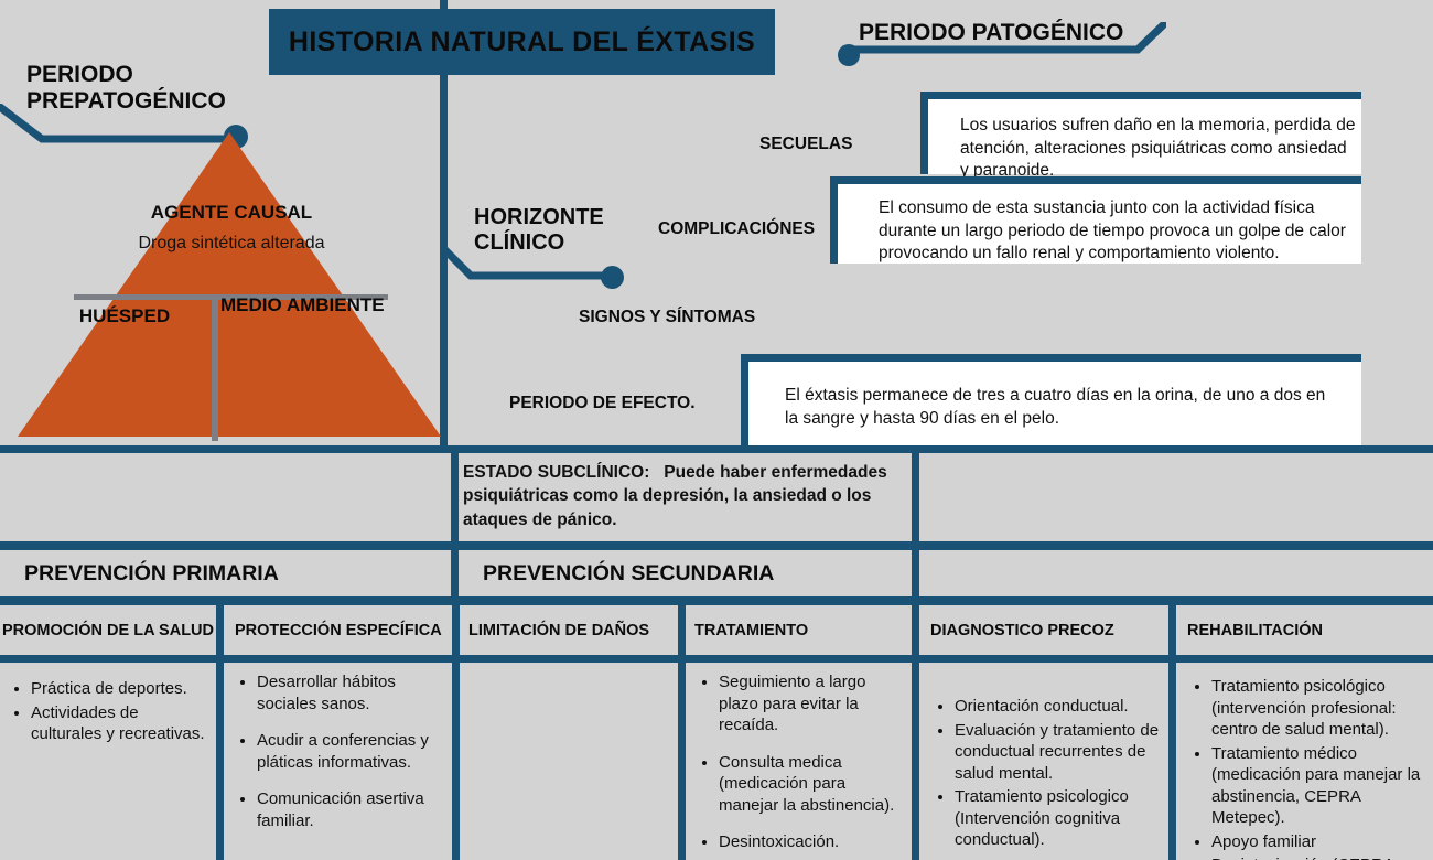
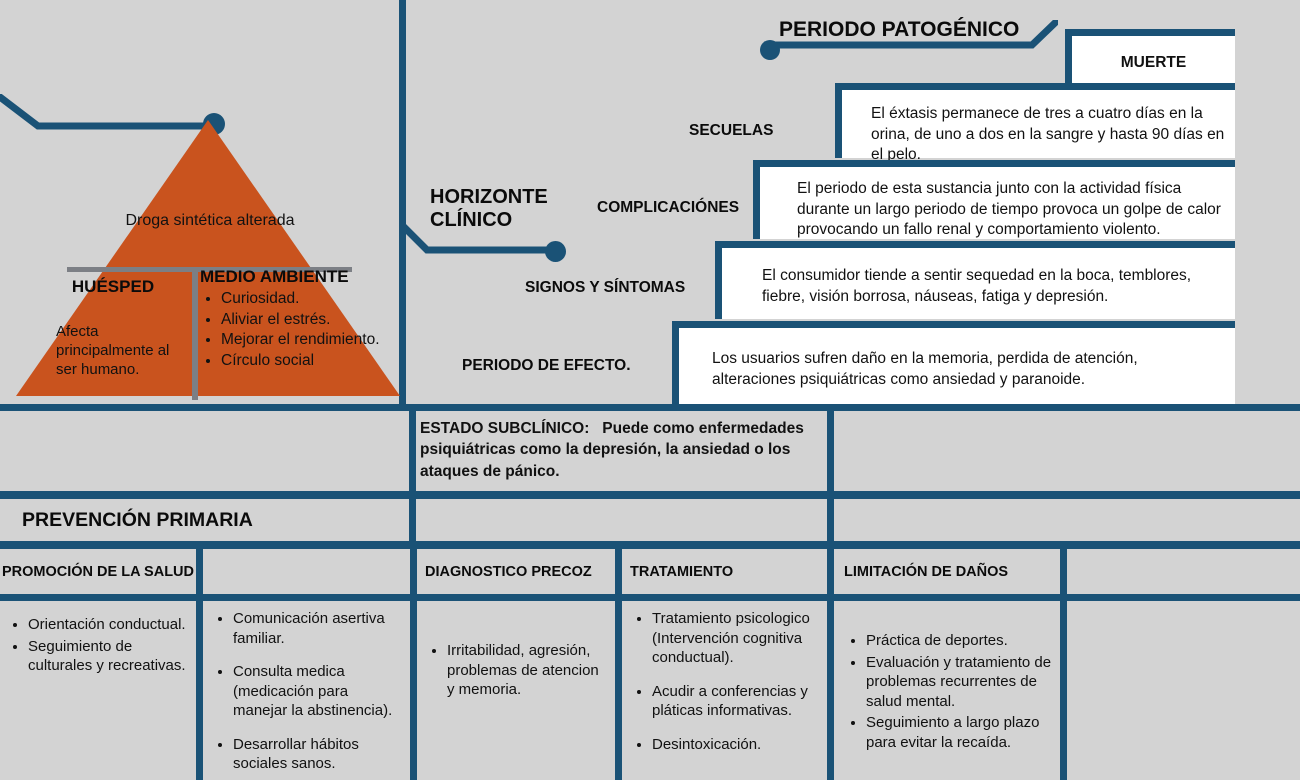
- HISTORIA NATURAL DEL ÉXTASIS
- PERIODO
- PREPATOGÉNICO
  PERIODO PATOGÉNICO
- AGENTE CAUSAL
  Droga sintética alterada
  HUÉSPED
+ Afecta principalmente al ser humano.
  MEDIO AMBIENTE
+ Curiosidad.
+ Aliviar el estrés.
+ Mejorar el rendimiento.
+ Círculo social
  HORIZONTE
  CLÍNICO
  SECUELAS
  COMPLICACIÓNES
  SIGNOS Y SÍNTOMAS
  PERIODO DE EFECTO.
+ MUERTE
- Los usuarios sufren daño en la memoria, perdida de atención, alteraciones psiquiátricas como ansiedad y paranoide.
+ El éxtasis permanece de tres a cuatro días en la orina, de uno a dos en la sangre y hasta 90 días en el pelo.
- El consumo de esta sustancia junto con la actividad física durante un largo periodo de tiempo provoca un golpe de calor provocando un fallo renal y comportamiento violento.
+ El periodo de esta sustancia junto con la actividad física durante un largo periodo de tiempo provoca un golpe de calor provocando un fallo renal y comportamiento violento.
+ El consumidor tiende a sentir sequedad en la boca, temblores, fiebre, visión borrosa, náuseas, fatiga y depresión.
- El éxtasis permanece de tres a cuatro días en la orina, de uno a dos en la sangre y hasta 90 días en el pelo.
+ Los usuarios sufren daño en la memoria, perdida de atención, alteraciones psiquiátricas como ansiedad y paranoide.
- ESTADO SUBCLÍNICO: Puede haber enfermedades psiquiátricas como la depresión, la ansiedad o los ataques de pánico.
+ ESTADO SUBCLÍNICO: Puede como enfermedades psiquiátricas como la depresión, la ansiedad o los ataques de pánico.
  PREVENCIÓN PRIMARIA
- PREVENCIÓN SECUNDARIA
  PROMOCIÓN DE LA SALUD
- PROTECCIÓN ESPECÍFICA
- LIMITACIÓN DE DAÑOS
+ DIAGNOSTICO PRECOZ
  TRATAMIENTO
- DIAGNOSTICO PRECOZ
+ LIMITACIÓN DE DAÑOS
- REHABILITACIÓN
- Práctica de deportes.
+ Orientación conductual.
- Actividades de culturales y recreativas.
+ Seguimiento de culturales y recreativas.
- Desarrollar hábitos sociales sanos.
+ Comunicación asertiva familiar.
- Acudir a conferencias y pláticas informativas.
+ Consulta medica (medicación para manejar la abstinencia).
- Comunicación asertiva familiar.
+ Desarrollar hábitos sociales sanos.
+ Irritabilidad, agresión, problemas de atencion y memoria.
- Seguimiento a largo plazo para evitar la recaída.
+ Tratamiento psicologico (Intervención cognitiva conductual).
- Consulta medica (medicación para manejar la abstinencia).
+ Acudir a conferencias y pláticas informativas.
  Desintoxicación.
- Orientación conductual.
+ Práctica de deportes.
- Evaluación y tratamiento de conductual recurrentes de salud mental.
+ Evaluación y tratamiento de problemas recurrentes de salud mental.
- Tratamiento psicologico (Intervención cognitiva conductual).
+ Seguimiento a largo plazo para evitar la recaída.
- Tratamiento psicológico (intervención profesional: centro de salud mental).
- Tratamiento médico (medicación para manejar la abstinencia, CEPRA Metepec).
- Apoyo familiar
